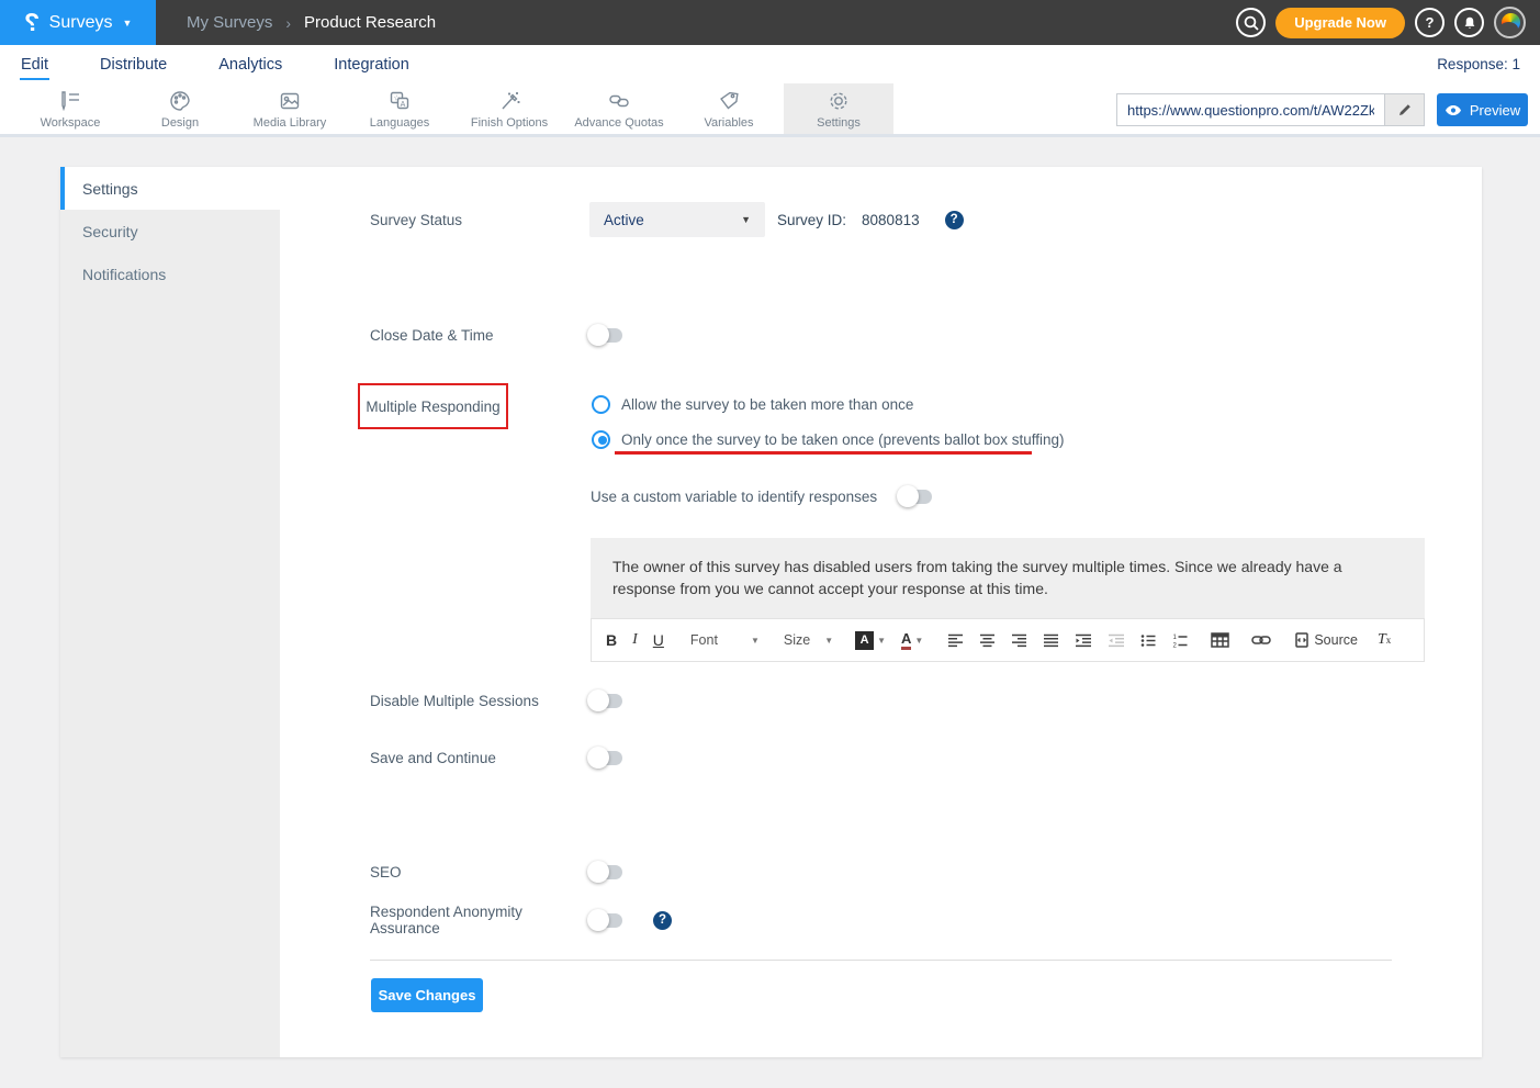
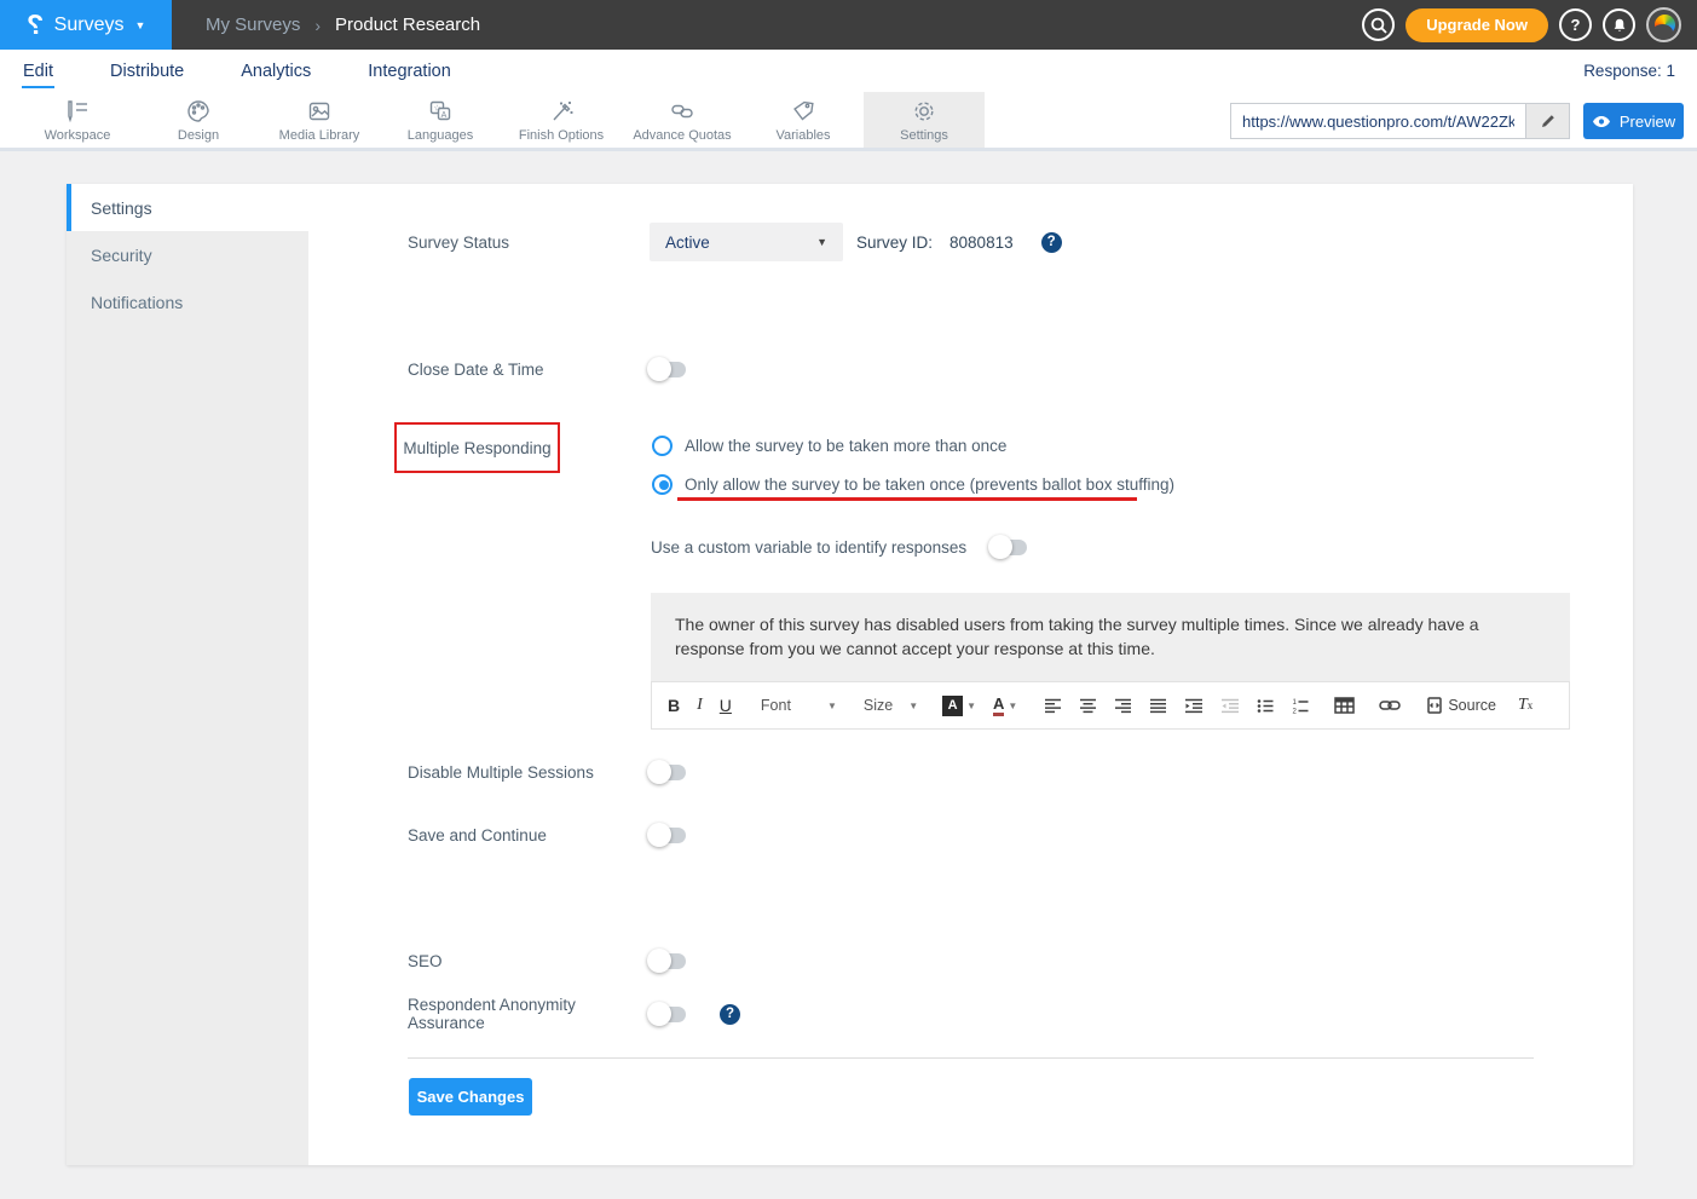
  Surveys
  ▼
  My Surveys
  ›
  Product Research
  Upgrade Now
  ?
  Edit
  Distribute
  Analytics
  Integration
  Response: 1
  Workspace
  Design
  Media Library
  Languages
  Finish Options
  Advance Quotas
  Variables
  Settings
  https://www.questionpro.com/t/AW22Zk
  Preview
  Settings
  Security
  Notifications
  Survey Status
  Active
  ▼
  Survey ID:
  8080813
  ?
  Close Date & Time
  Multiple Responding
  Allow the survey to be taken more than once
- Only once the survey to be taken once (prevents ballot box stuffing)
+ Only allow the survey to be taken once (prevents ballot box stuffing)
  Use a custom variable to identify responses
  The owner of this survey has disabled users from taking the survey multiple times. Since we already have a response from you we cannot accept your response at this time.
  B
  I
  U
  Font
  ▼
  Size
  ▼
  A
  ▼
  A
  ▼
  Source
  T
  x
  Disable Multiple Sessions
  Save and Continue
  SEO
  Respondent Anonymity Assurance
  ?
  Save Changes
